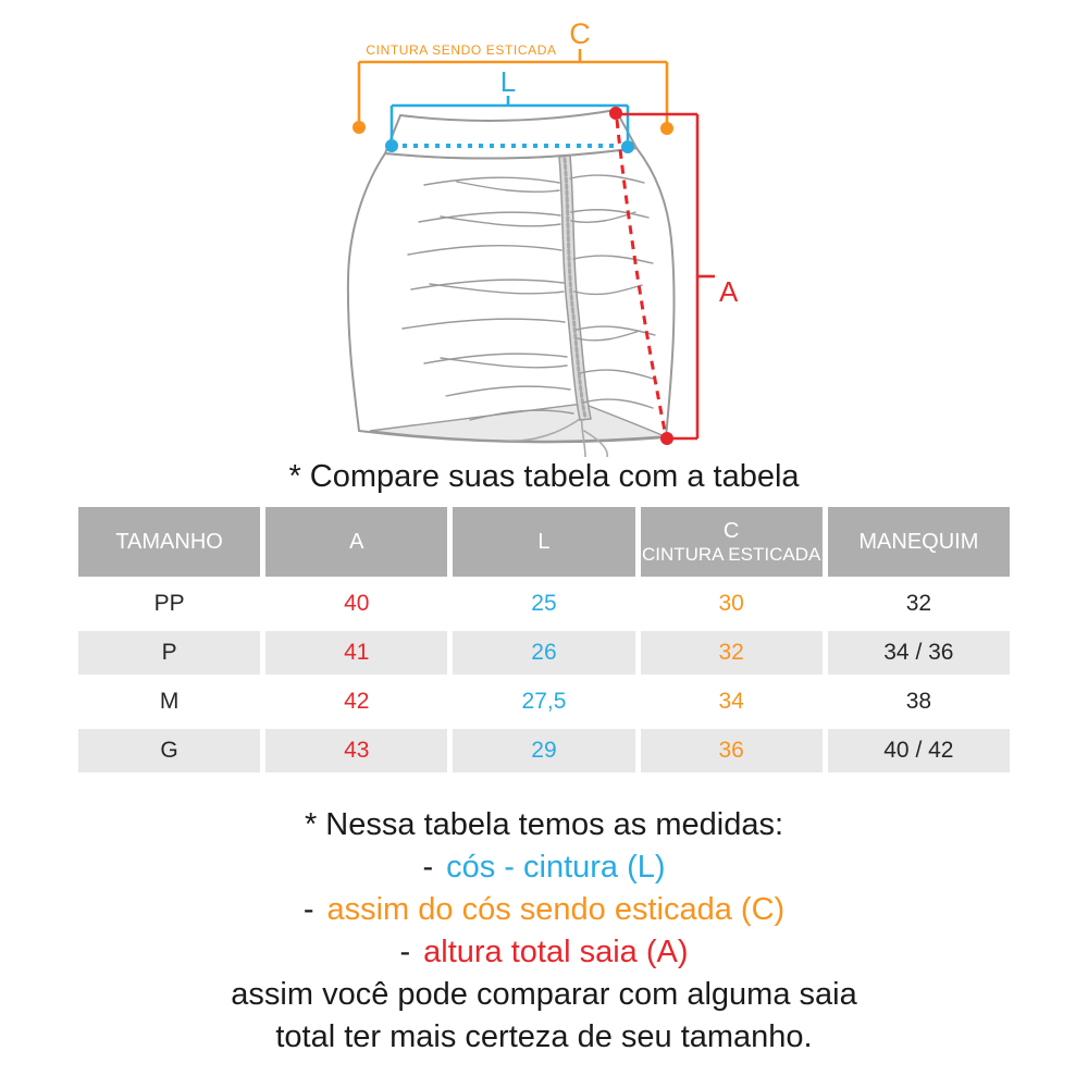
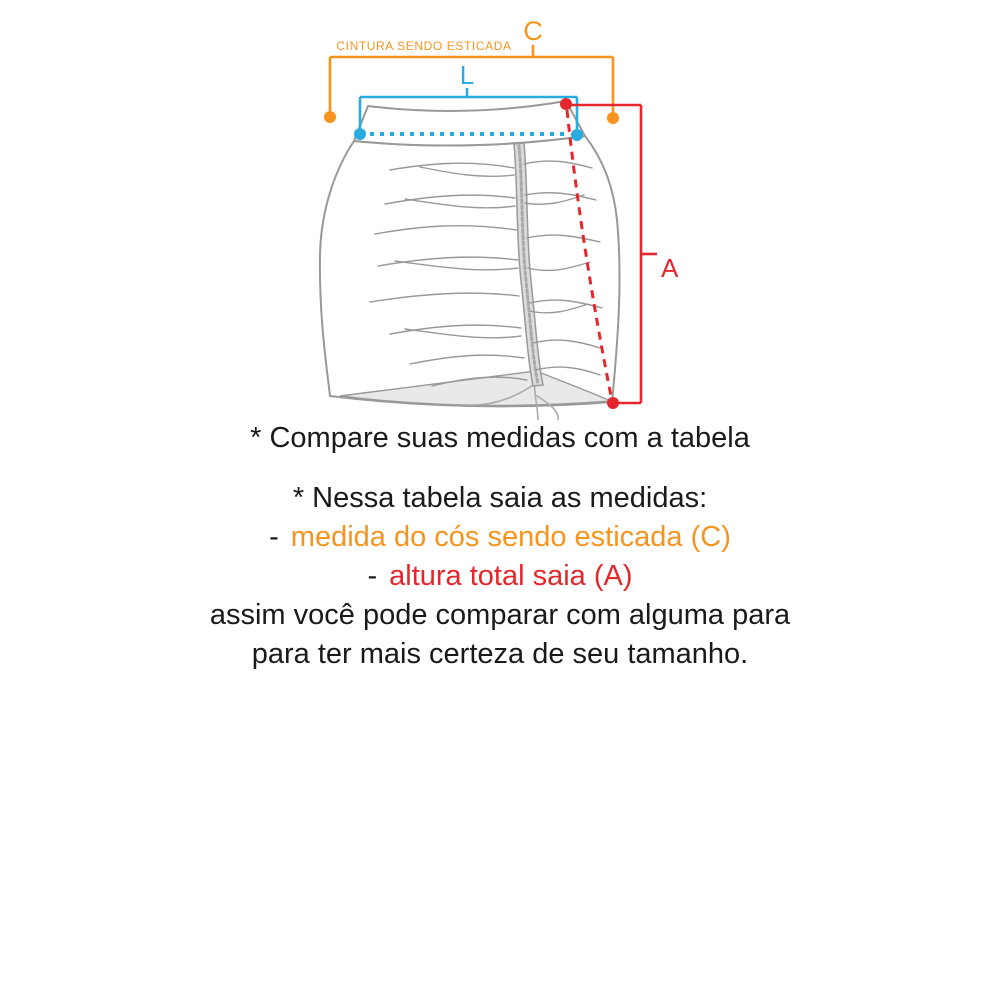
  C
  CINTURA SENDO ESTICADA
  L
  A
- * Compare suas tabela com a tabela
+ * Compare suas medidas com a tabela
- TAMANHO	A	L	C CINTURA ESTICADA	MANEQUIM
- PP	40	25	30	32
- P	41	26	32	34 / 36
- M	42	27,5	34	38
- G	43	29	36	40 / 42
- * Nessa tabela temos as medidas:
+ * Nessa tabela saia as medidas:
- - cós - cintura (L)
- - assim do cós sendo esticada (C)
+ - medida do cós sendo esticada (C)
  - altura total saia (A)
- assim você pode comparar com alguma saia
+ assim você pode comparar com alguma para
- total ter mais certeza de seu tamanho.
+ para ter mais certeza de seu tamanho.
